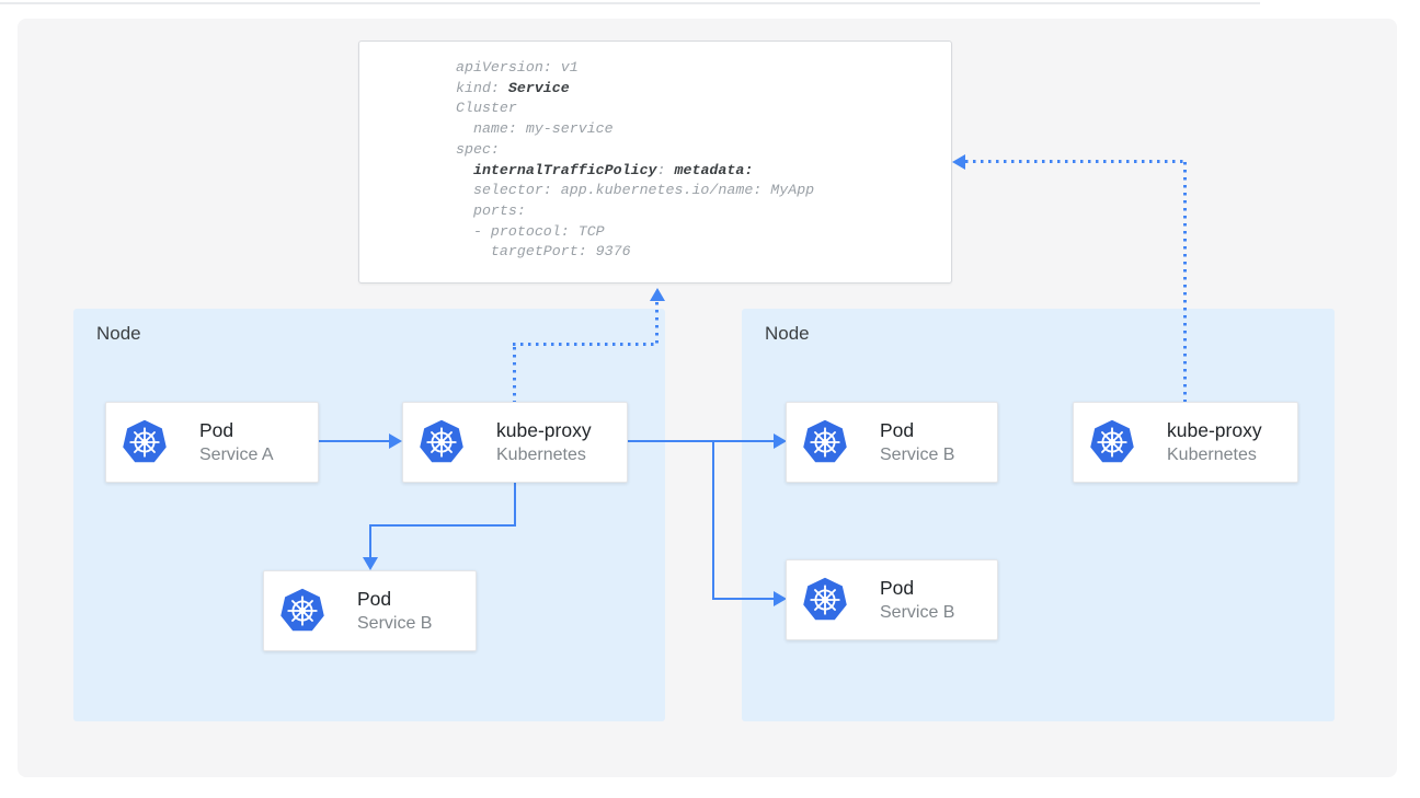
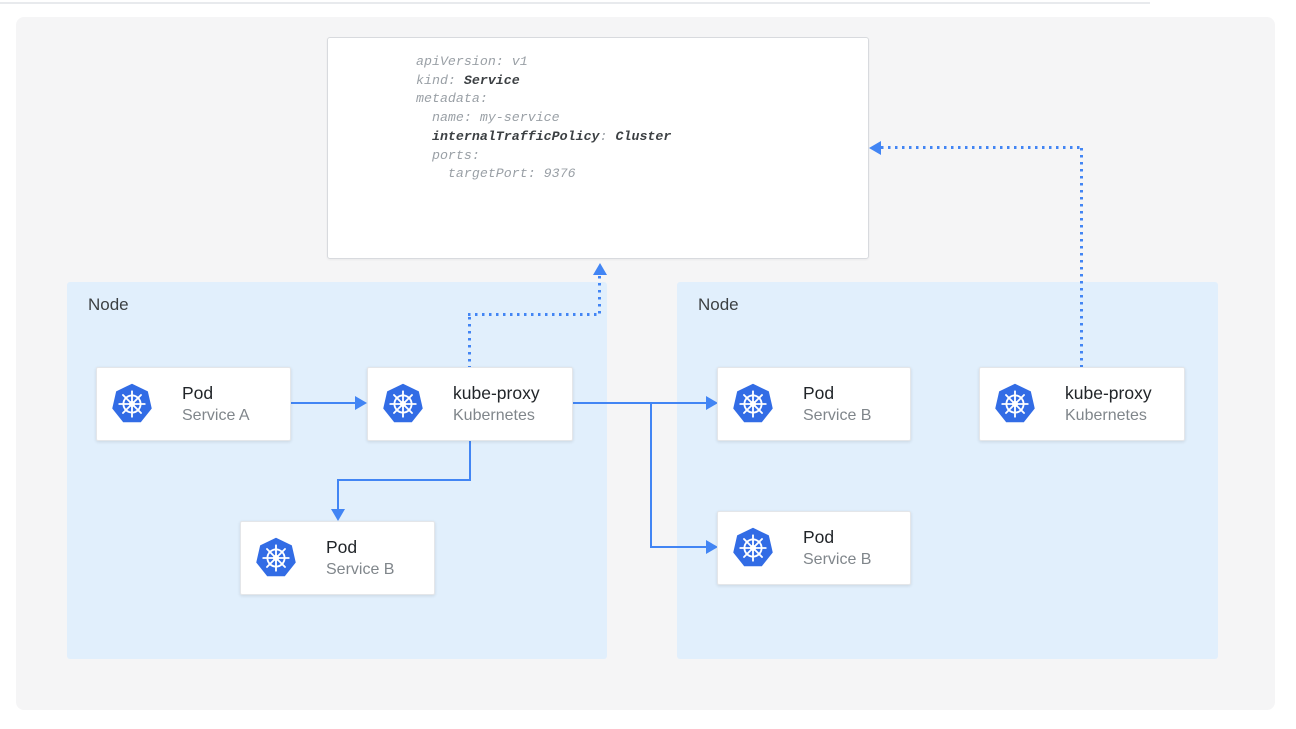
  apiVersion: v1
  kind: Service
- Cluster
+ metadata:
  name: my-service
- spec:
- internalTrafficPolicy: metadata:
+ internalTrafficPolicy: Cluster
- selector: app.kubernetes.io/name: MyApp
  ports:
- - protocol: TCP
  targetPort: 9376
  Node
  Node
  Pod
  Service A
  kube-proxy
  Kubernetes
  Pod
  Service B
  Pod
  Service B
  Pod
  Service B
  kube-proxy
  Kubernetes
